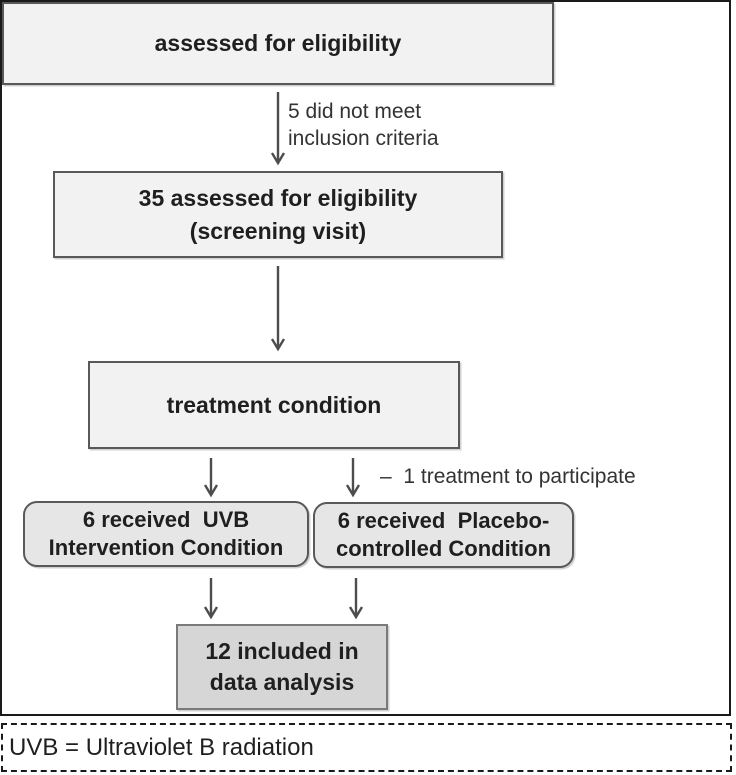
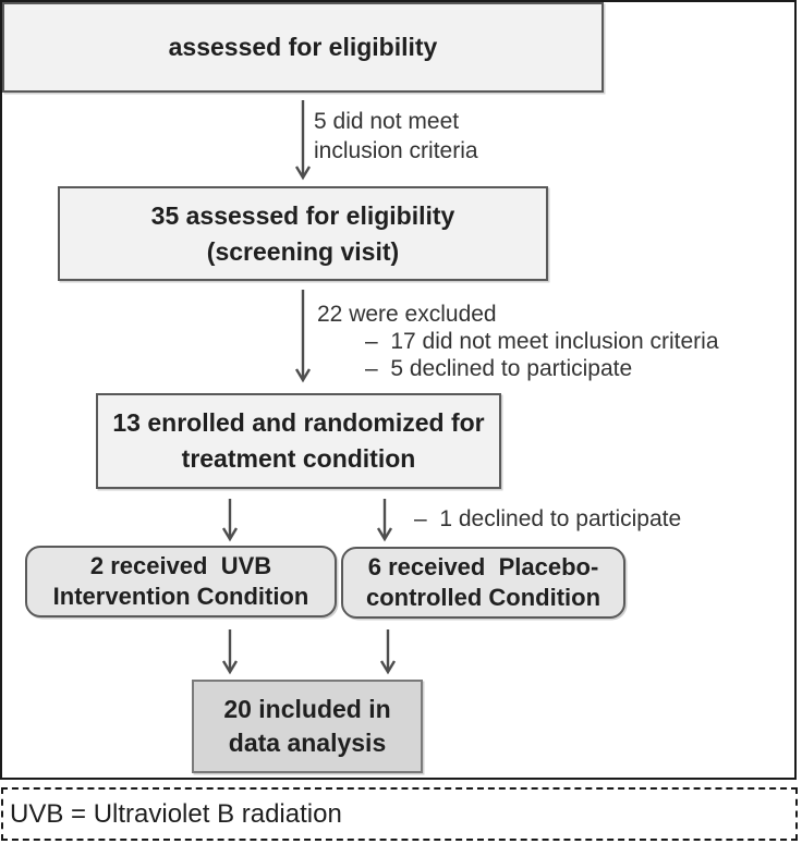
  assessed for eligibility
  5 did not meet
  inclusion criteria
  35 assessed for eligibility
  (screening visit)
+ 22 were excluded
+ – 17 did not meet inclusion criteria
+ – 5 declined to participate
+ 13 enrolled and randomized for
  treatment condition
- – 1 treatment to participate
+ – 1 declined to participate
- 6 received UVB
+ 2 received UVB
  Intervention Condition
  6 received Placebo-
  controlled Condition
- 12 included in
+ 20 included in
  data analysis
  UVB = Ultraviolet B radiation
